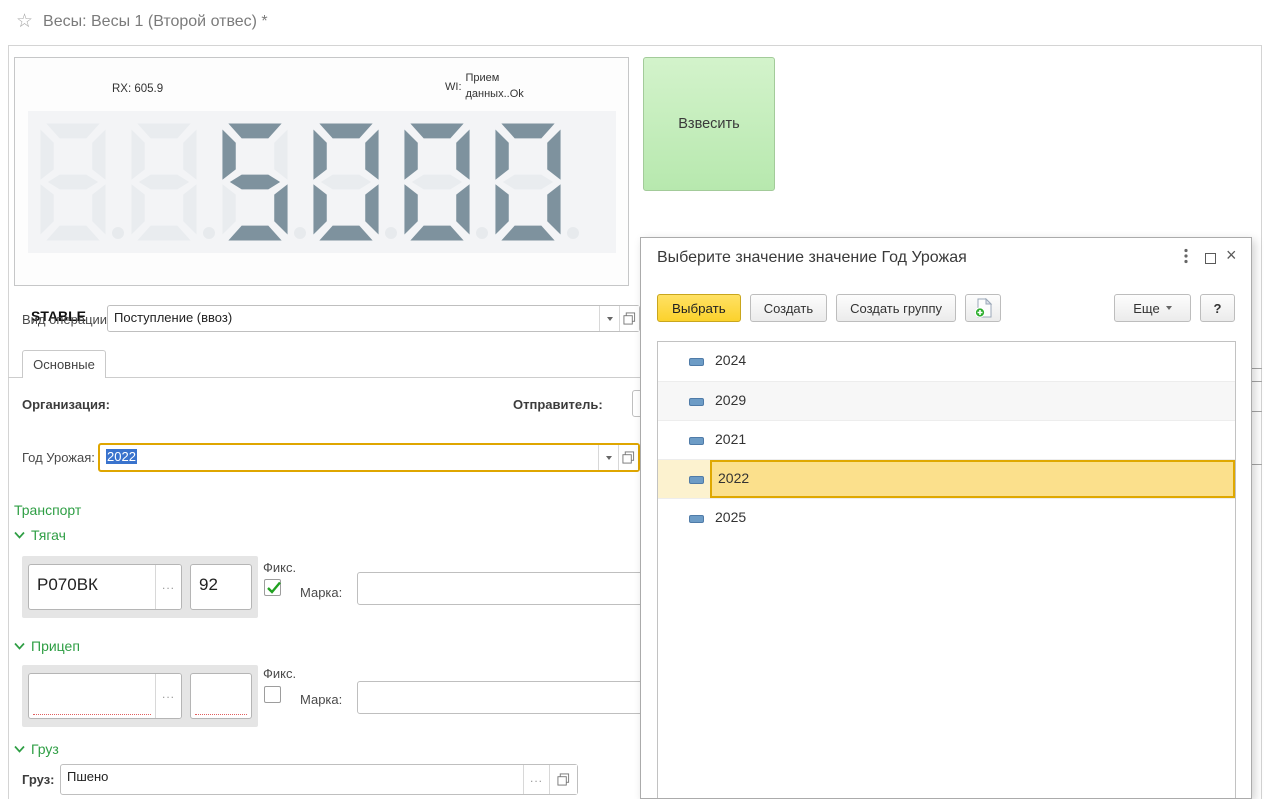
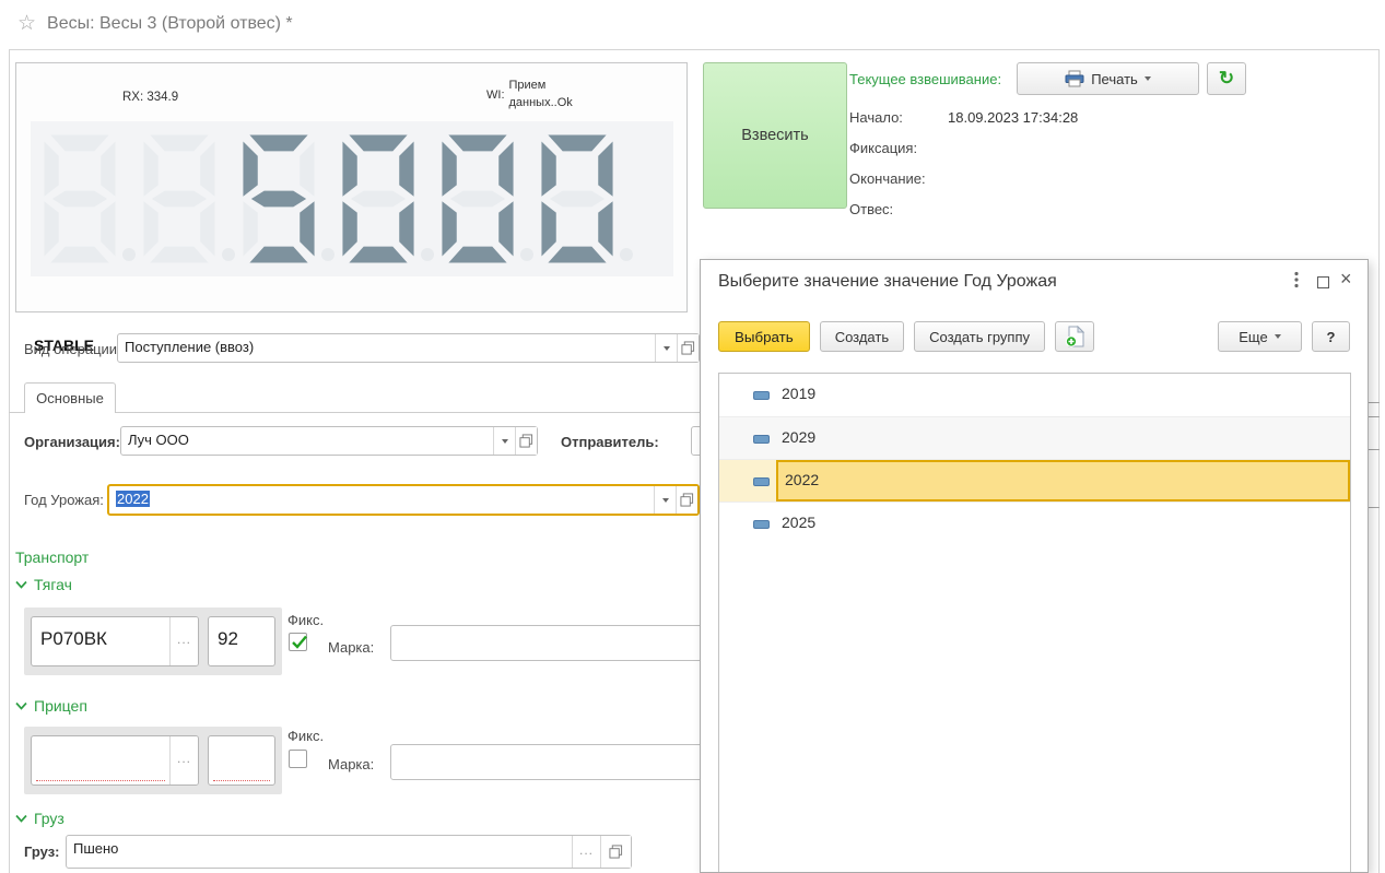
  ☆
- Весы: Весы 1 (Второй отвес) *
+ Весы: Весы 3 (Второй отвес) *
- RX: 605.9
+ RX: 334.9
  WI:
  Прием
  данных..Ok
  STABLE
  Взвесить
+ Текущее взвешивание:
+ Печать
+ ↻
+ Начало:
+ 18.09.2023 17:34:28
+ Фиксация:
+ Окончание:
+ Отвес:
  Вид операции
  Поступление (ввоз)
  Основные
  Организация:
+ Луч ООО
  Отправитель:
  Год Урожая:
  2022
  Транспорт
  Тягач
  Р070ВК
  ...
  92
  Фикс.
  Марка:
  Прицеп
  ...
  Фикс.
  Марка:
  Груз
  Груз:
  Пшено
  ...
  Выберите значение значение Год Урожая
  ×
  Выбрать
  Создать
  Создать группу
  Еще
  ?
- 2024
+ 2019
  2029
- 2021
  2022
  2025
